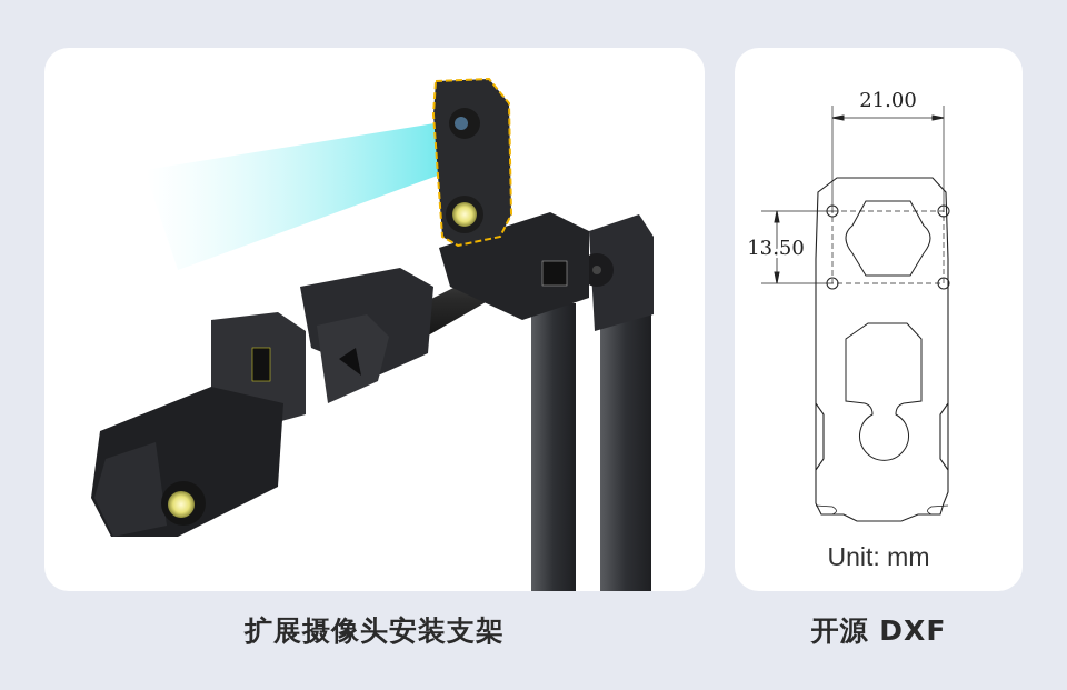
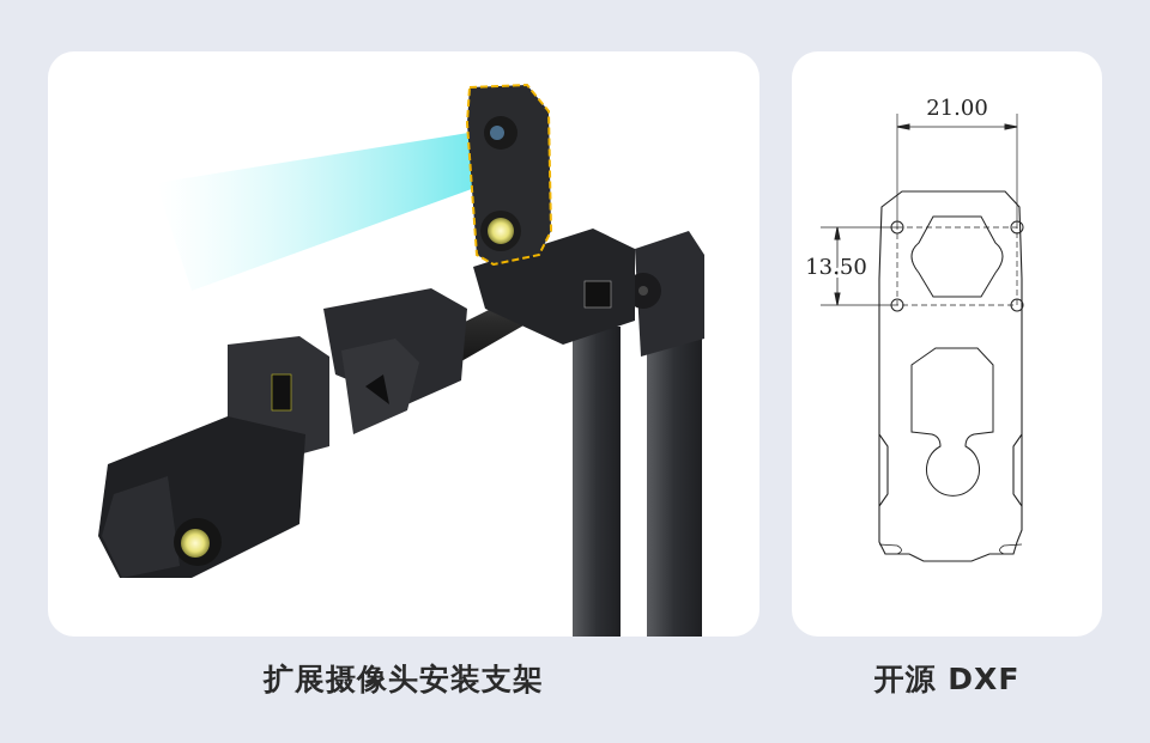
  21.00
  13.50
- Unit: mm
  扩展摄像头安装支架
  开源 DXF
